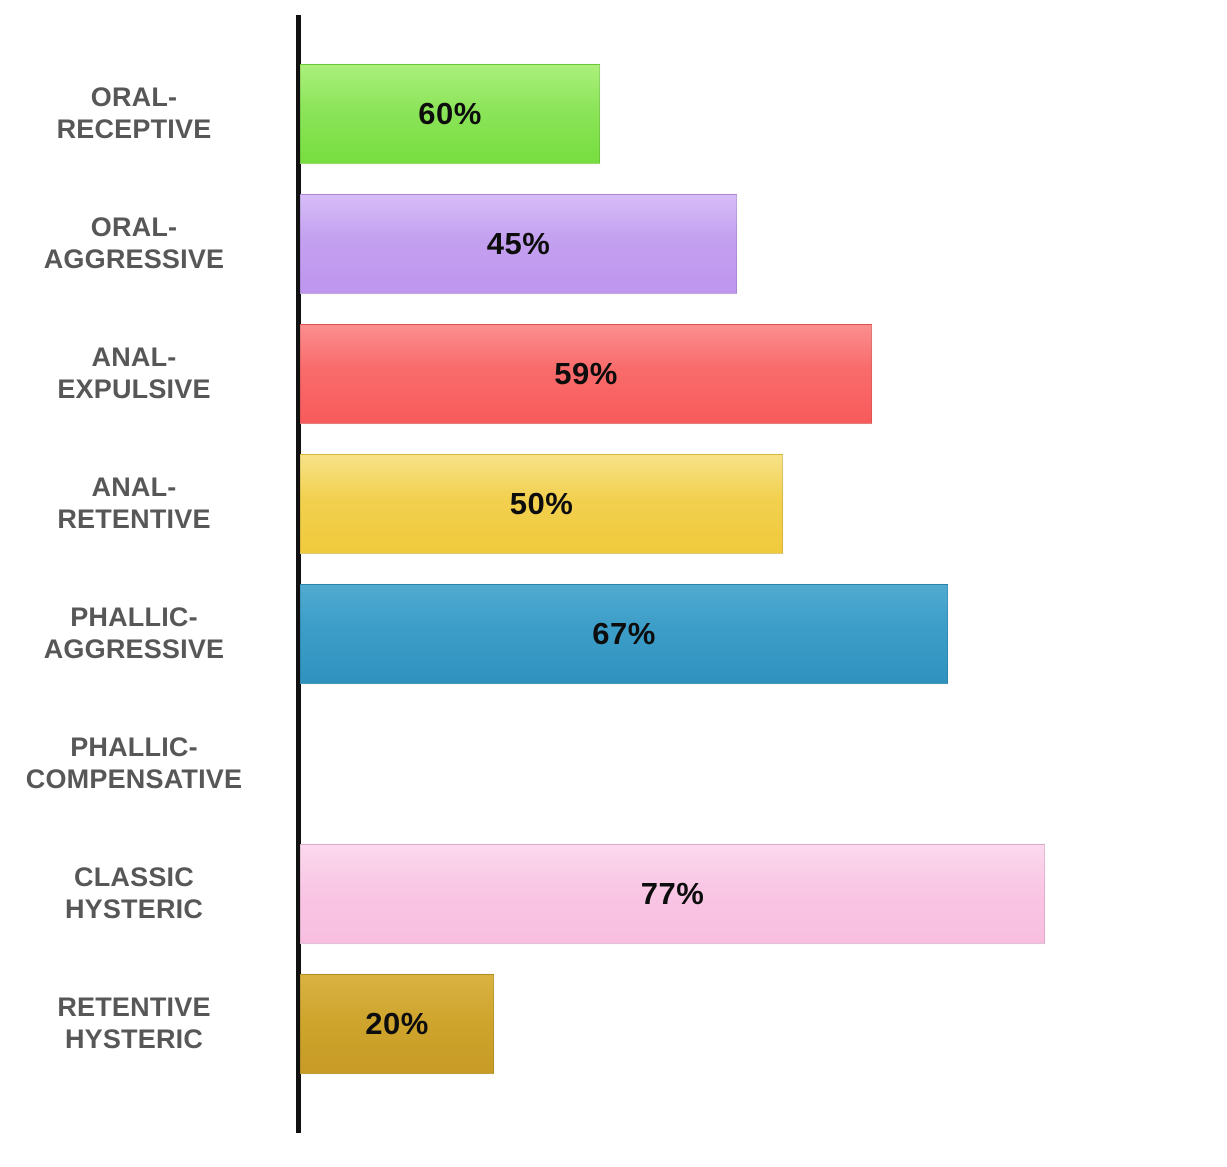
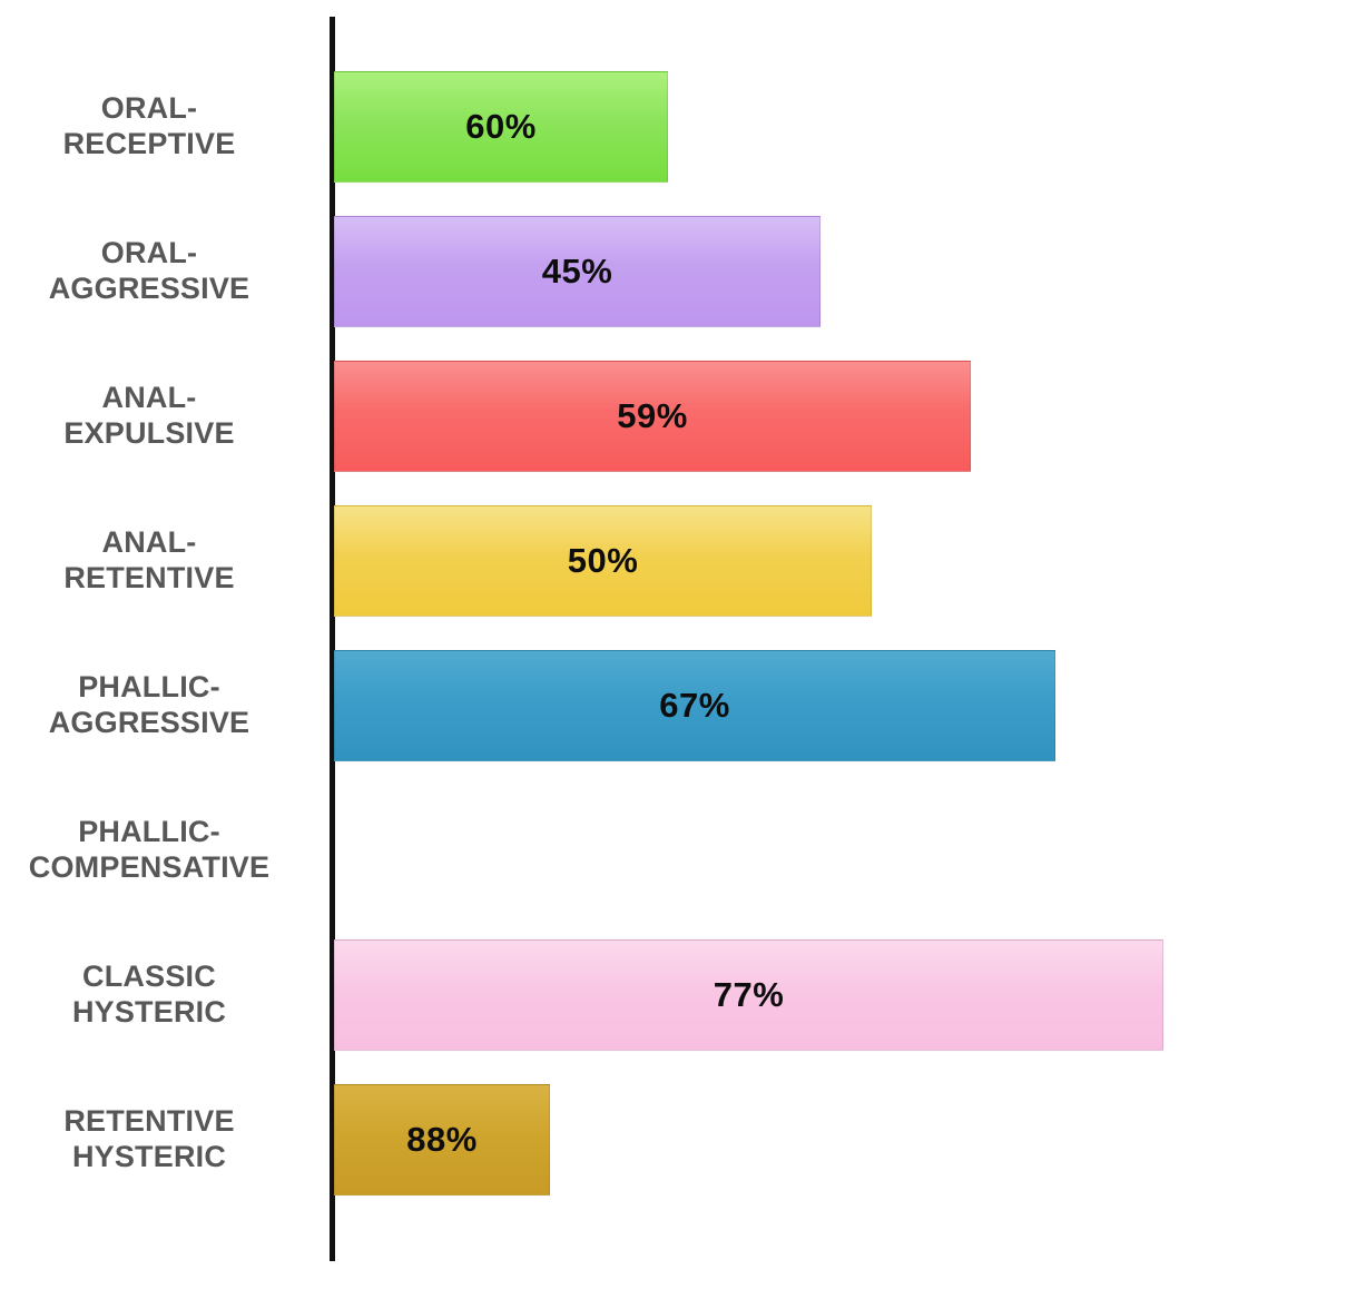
  ORAL-
  RECEPTIVE
  60%
  ORAL-
  AGGRESSIVE
  45%
  ANAL-
  EXPULSIVE
  59%
  ANAL-
  RETENTIVE
  50%
  PHALLIC-
  AGGRESSIVE
  67%
  PHALLIC-
  COMPENSATIVE
  CLASSIC
  HYSTERIC
  77%
  RETENTIVE
  HYSTERIC
- 20%
+ 88%
